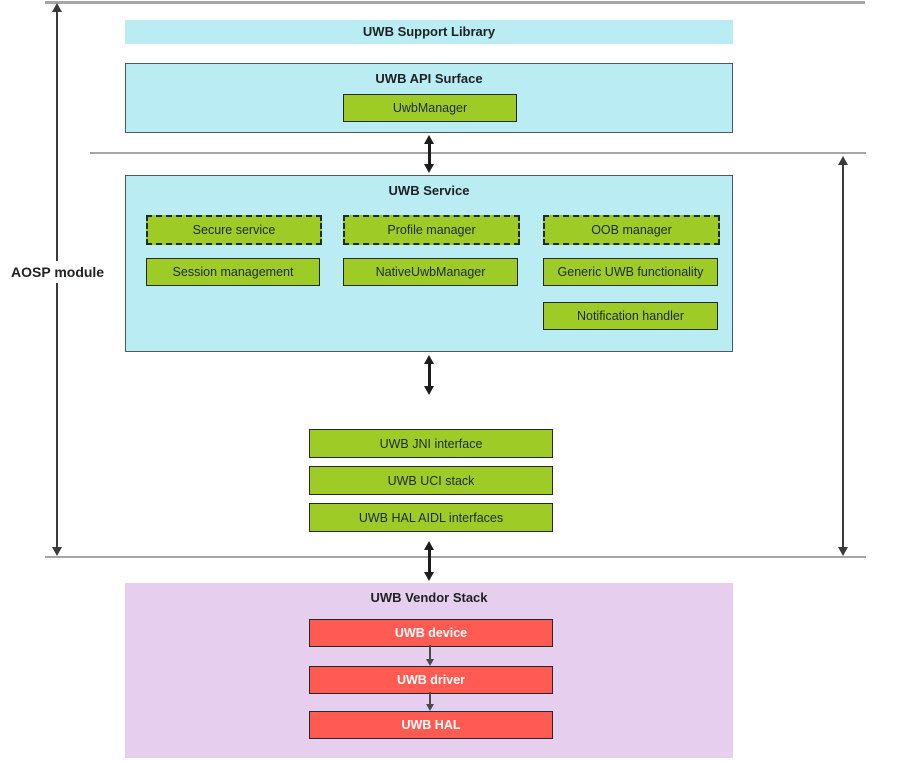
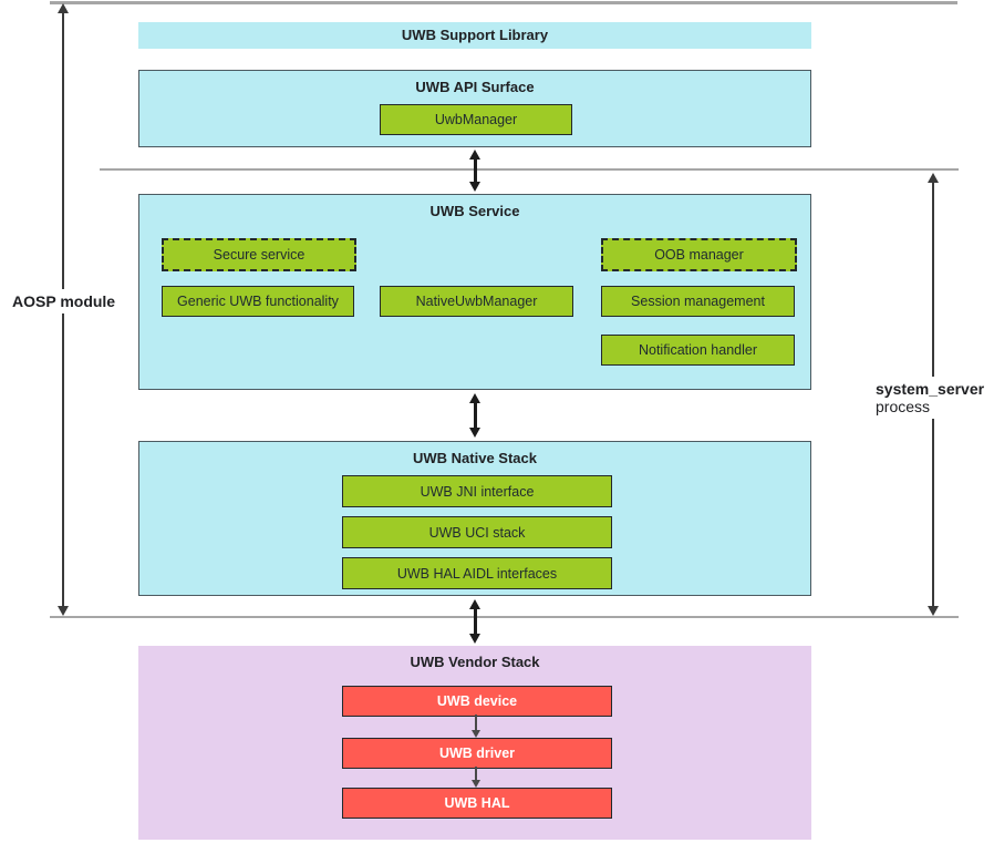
  AOSP module
+ system_server
+ process
  UWB Support Library
  UWB API Surface
  UwbManager
  UWB Service
  Secure service
- Profile manager
  OOB manager
- Session management
+ Generic UWB functionality
  NativeUwbManager
- Generic UWB functionality
+ Session management
  Notification handler
+ UWB Native Stack
  UWB JNI interface
  UWB UCI stack
  UWB HAL AIDL interfaces
  UWB Vendor Stack
  UWB device
  UWB driver
  UWB HAL
